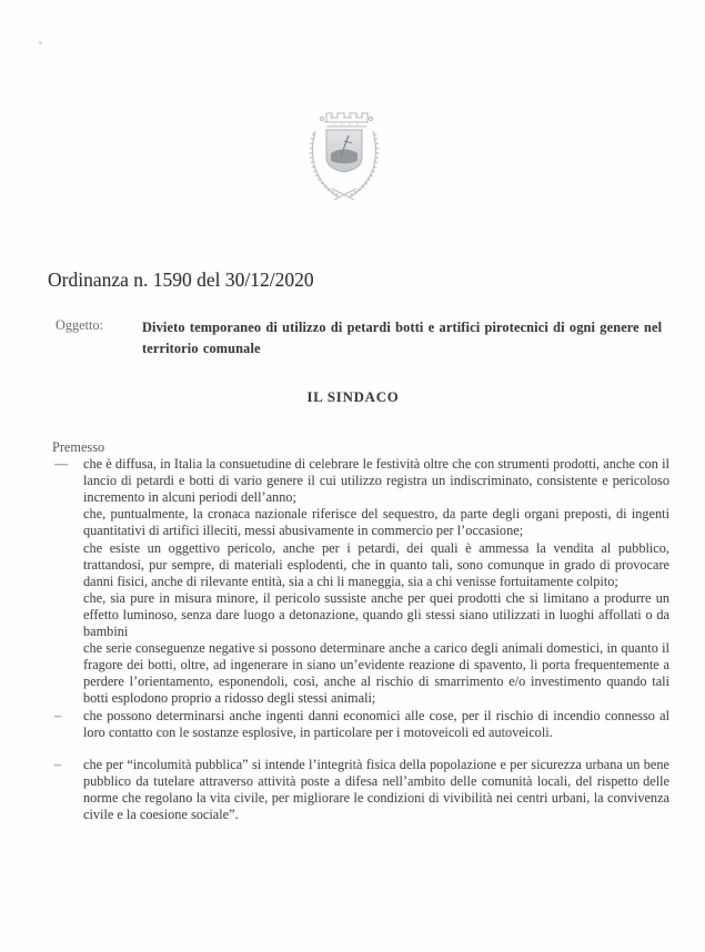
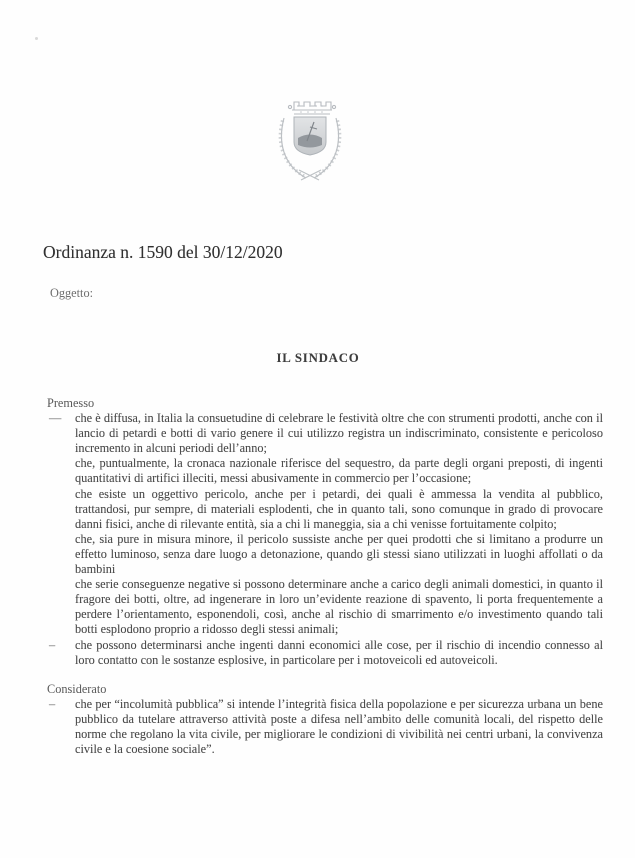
  Ordinanza n. 1590 del 30/12/2020
  Oggetto:
- Divieto temporaneo di utilizzo di petardi botti e artifici pirotecnici di ogni genere nel territorio comunale
  IL SINDACO
  Premesso
  —
  che è diffusa, in Italia la consuetudine di celebrare le festività oltre che con strumenti prodotti, anche con il lancio di petardi e botti di vario genere il cui utilizzo registra un indiscriminato, consistente e pericoloso incremento in alcuni periodi dell’anno;
  che, puntualmente, la cronaca nazionale riferisce del sequestro, da parte degli organi preposti, di ingenti quantitativi di artifici illeciti, messi abusivamente in commercio per l’occasione;
  che esiste un oggettivo pericolo, anche per i petardi, dei quali è ammessa la vendita al pubblico, trattandosi, pur sempre, di materiali esplodenti, che in quanto tali, sono comunque in grado di provocare danni fisici, anche di rilevante entità, sia a chi li maneggia, sia a chi venisse fortuitamente colpito;
  che, sia pure in misura minore, il pericolo sussiste anche per quei prodotti che si limitano a produrre un effetto luminoso, senza dare luogo a detonazione, quando gli stessi siano utilizzati in luoghi affollati o da bambini
- che serie conseguenze negative si possono determinare anche a carico degli animali domestici, in quanto il fragore dei botti, oltre, ad ingenerare in siano un’evidente reazione di spavento, li porta frequentemente a perdere l’orientamento, esponendoli, così, anche al rischio di smarrimento e/o investimento quando tali botti esplodono proprio a ridosso degli stessi animali;
+ che serie conseguenze negative si possono determinare anche a carico degli animali domestici, in quanto il fragore dei botti, oltre, ad ingenerare in loro un’evidente reazione di spavento, li porta frequentemente a perdere l’orientamento, esponendoli, così, anche al rischio di smarrimento e/o investimento quando tali botti esplodono proprio a ridosso degli stessi animali;
  –
  che possono determinarsi anche ingenti danni economici alle cose, per il rischio di incendio connesso al loro contatto con le sostanze esplosive, in particolare per i motoveicoli ed autoveicoli.
+ Considerato
  –
  che per “incolumità pubblica” si intende l’integrità fisica della popolazione e per sicurezza urbana un bene pubblico da tutelare attraverso attività poste a difesa nell’ambito delle comunità locali, del rispetto delle norme che regolano la vita civile, per migliorare le condizioni di vivibilità nei centri urbani, la convivenza civile e la coesione sociale”.
